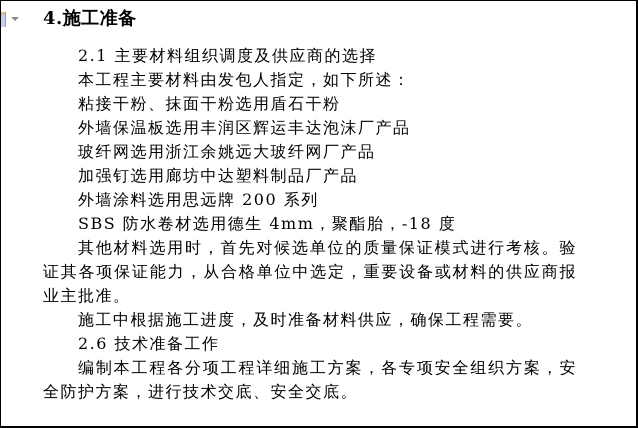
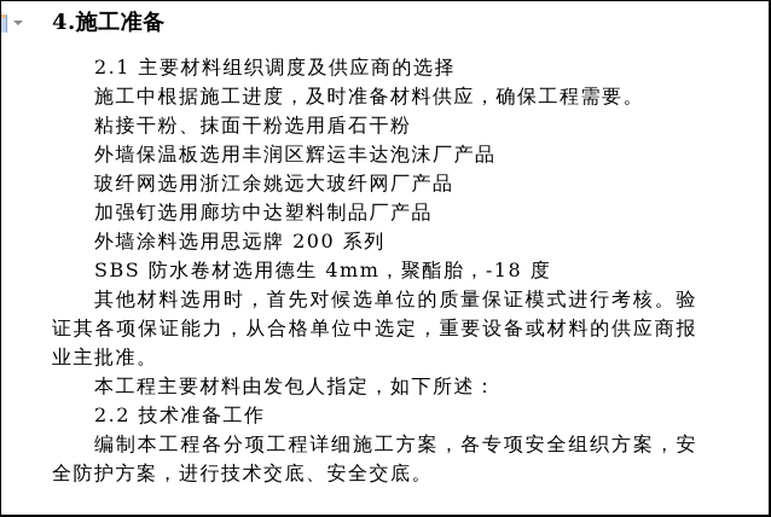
  4.施工准备
  2.1 主要材料组织调度及供应商的选择
- 本工程主要材料由发包人指定，如下所述：
+ 施工中根据施工进度，及时准备材料供应，确保工程需要。
  粘接干粉、抹面干粉选用盾石干粉
  外墙保温板选用丰润区辉运丰达泡沫厂产品
  玻纤网选用浙江余姚远大玻纤网厂产品
  加强钉选用廊坊中达塑料制品厂产品
  外墙涂料选用思远牌 200 系列
  SBS 防水卷材选用德生 4mm，聚酯胎，-18 度
  其他材料选用时，首先对候选单位的质量保证模式进行考核。验证其各项保证能力，从合格单位中选定，重要设备或材料的供应商报业主批准。
- 施工中根据施工进度，及时准备材料供应，确保工程需要。
+ 本工程主要材料由发包人指定，如下所述：
- 2.6 技术准备工作
+ 2.2 技术准备工作
  编制本工程各分项工程详细施工方案，各专项安全组织方案，安全防护方案，进行技术交底、安全交底。
